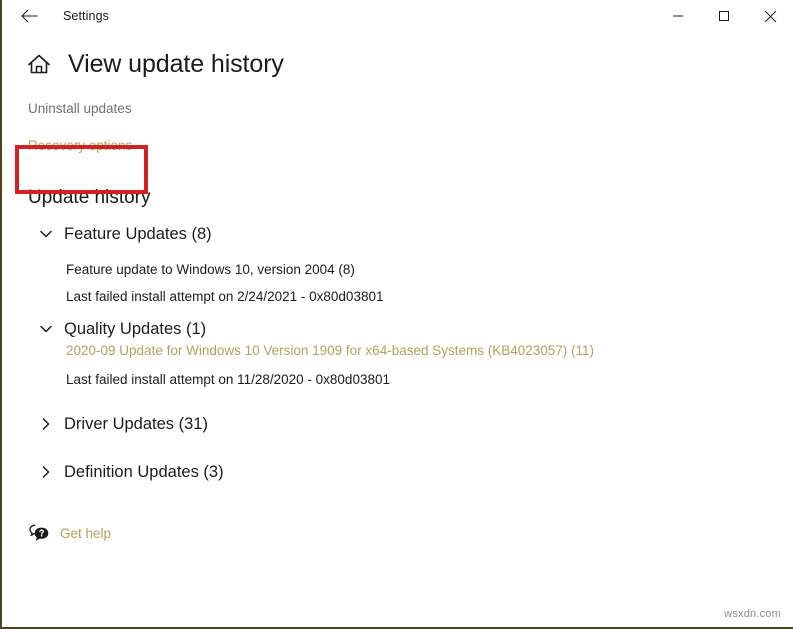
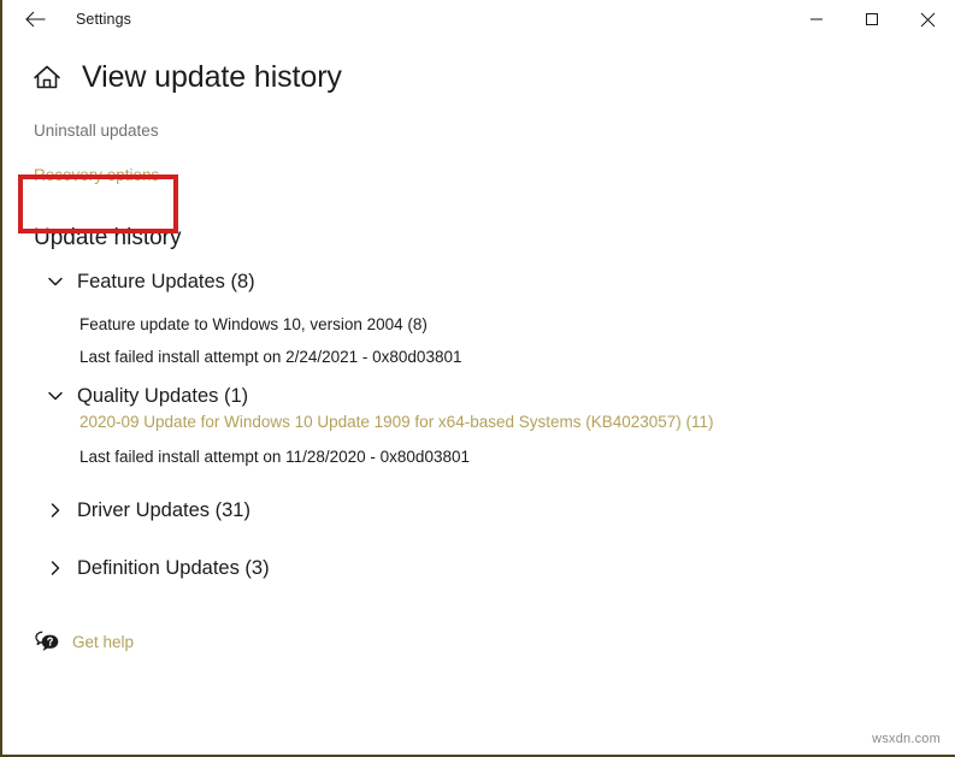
  Settings
  View update history
  Uninstall updates
  Recovery options
  Update history
  Feature Updates (8)
  Feature update to Windows 10, version 2004 (8)
  Last failed install attempt on 2/24/2021 - 0x80d03801
  Quality Updates (1)
- 2020-09 Update for Windows 10 Version 1909 for x64-based Systems (KB4023057) (11)
+ 2020-09 Update for Windows 10 Update 1909 for x64-based Systems (KB4023057) (11)
  Last failed install attempt on 11/28/2020 - 0x80d03801
  Driver Updates (31)
  Definition Updates (3)
  Get help
  wsxdn.com
